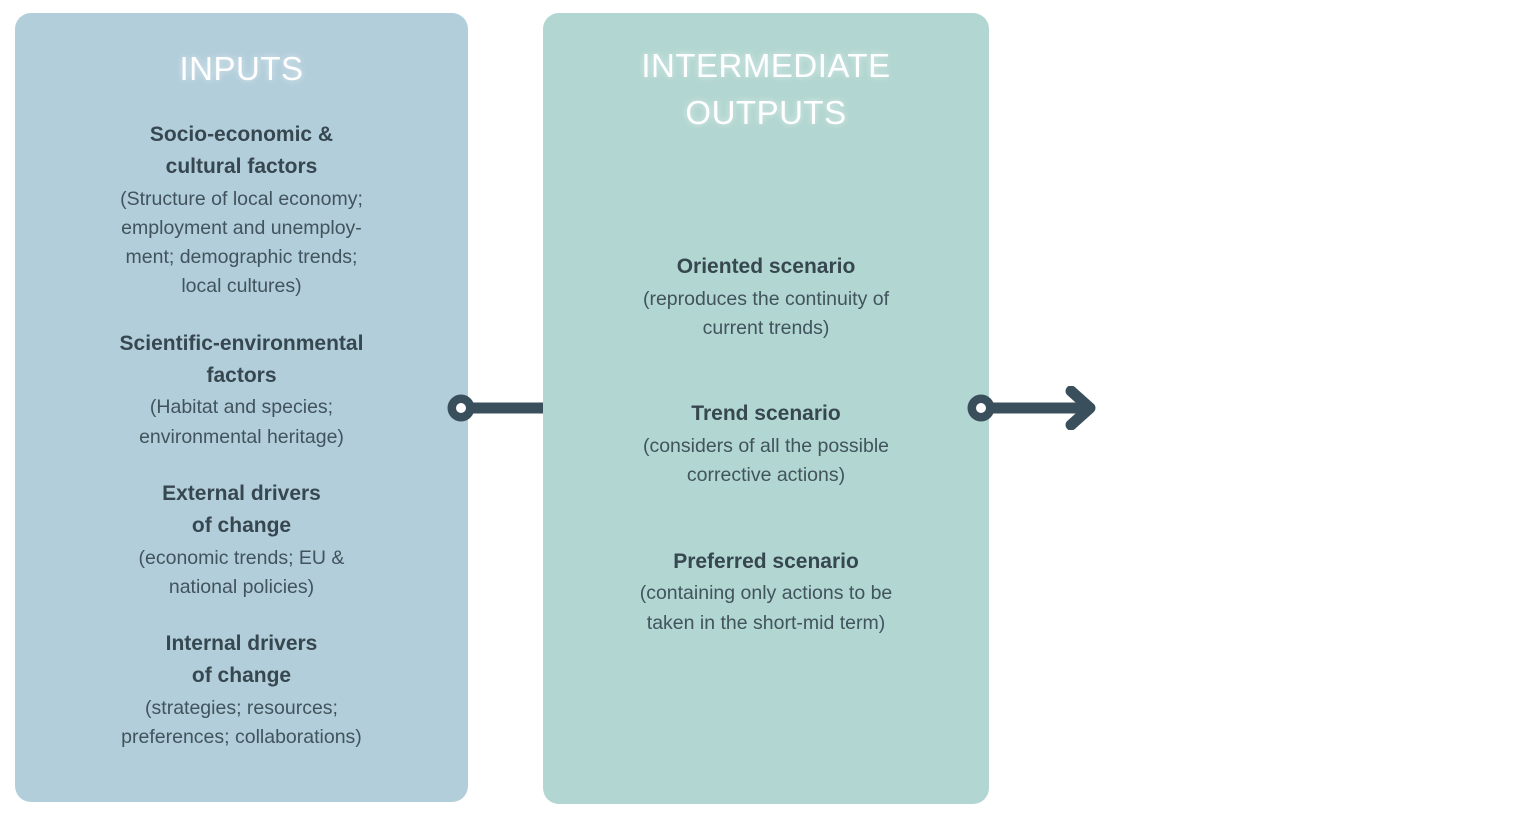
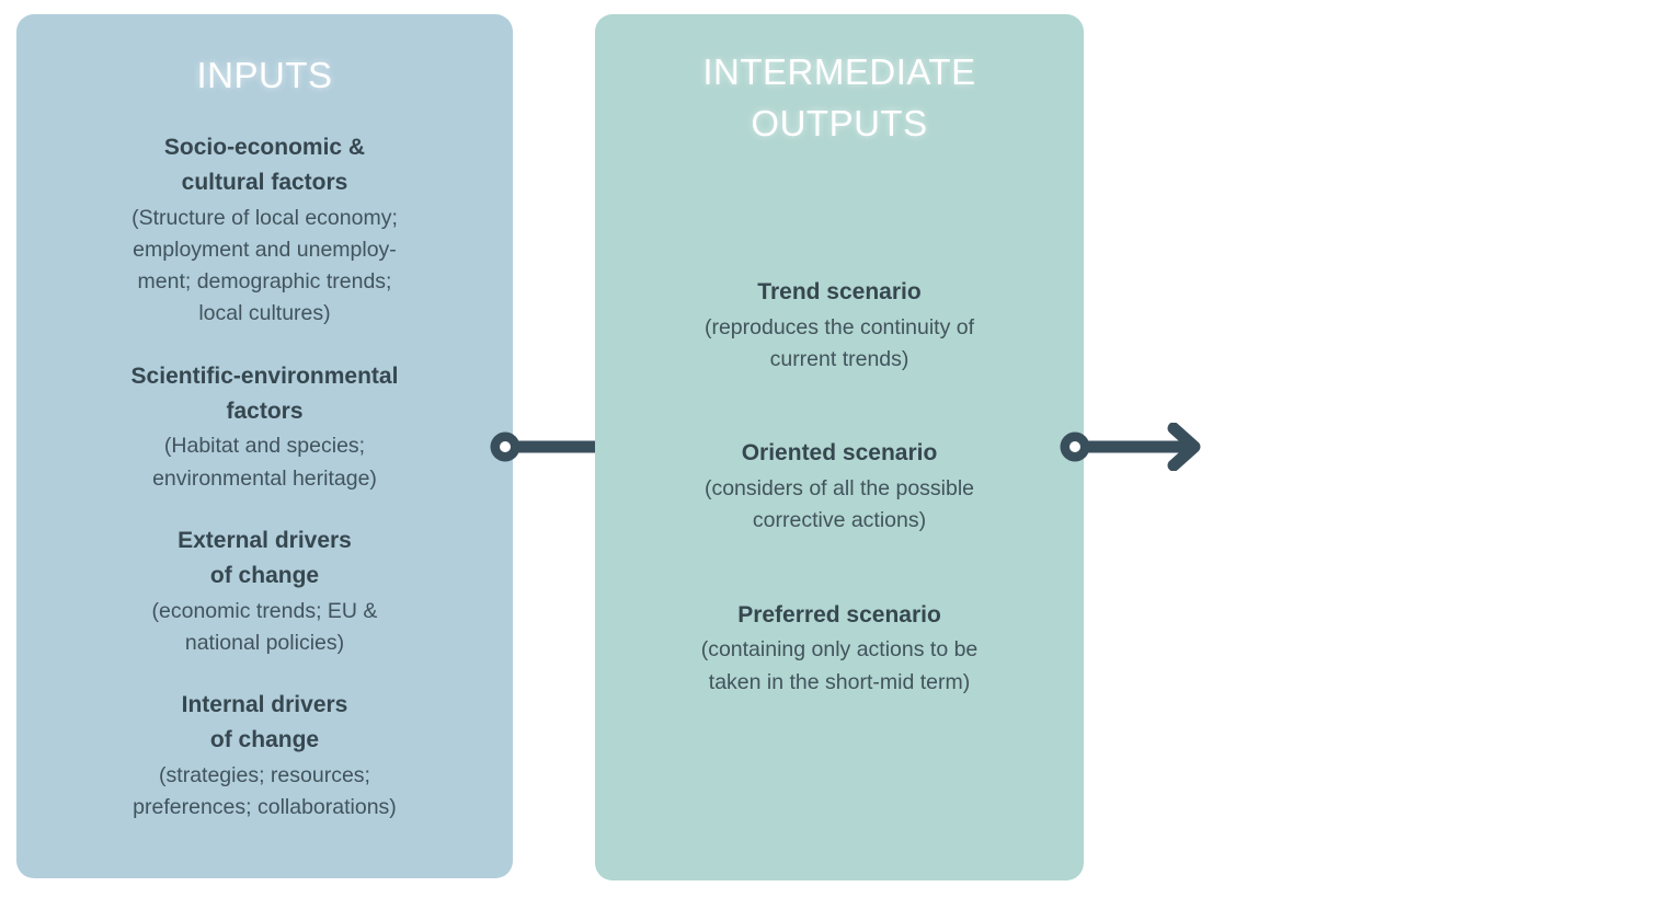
  INPUTS
  Socio-economic &
  cultural factors
  (Structure of local economy;
  employment and unemploy-
  ment; demographic trends;
  local cultures)
  Scientific-environmental
  factors
  (Habitat and species;
  environmental heritage)
  External drivers
  of change
  (economic trends; EU &
  national policies)
  Internal drivers
  of change
  (strategies; resources;
  preferences; collaborations)
  INTERMEDIATE
  OUTPUTS
- Oriented scenario
+ Trend scenario
  (reproduces the continuity of
  current trends)
- Trend scenario
+ Oriented scenario
  (considers of all the possible
  corrective actions)
  Preferred scenario
  (containing only actions to be
  taken in the short-mid term)
